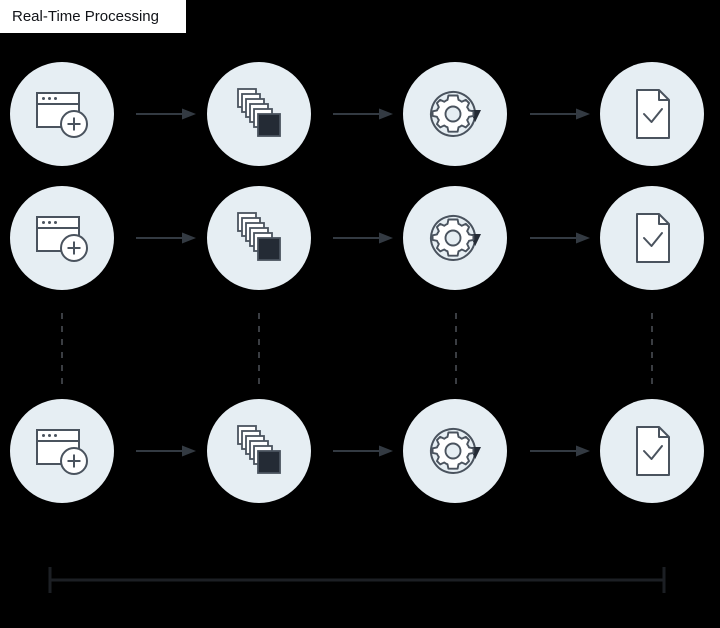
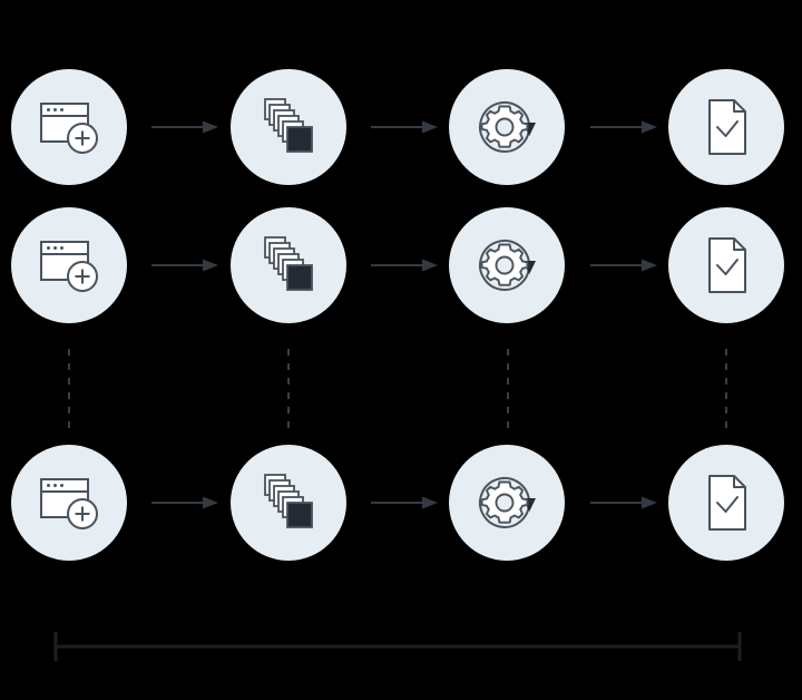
- Real-Time Processing
